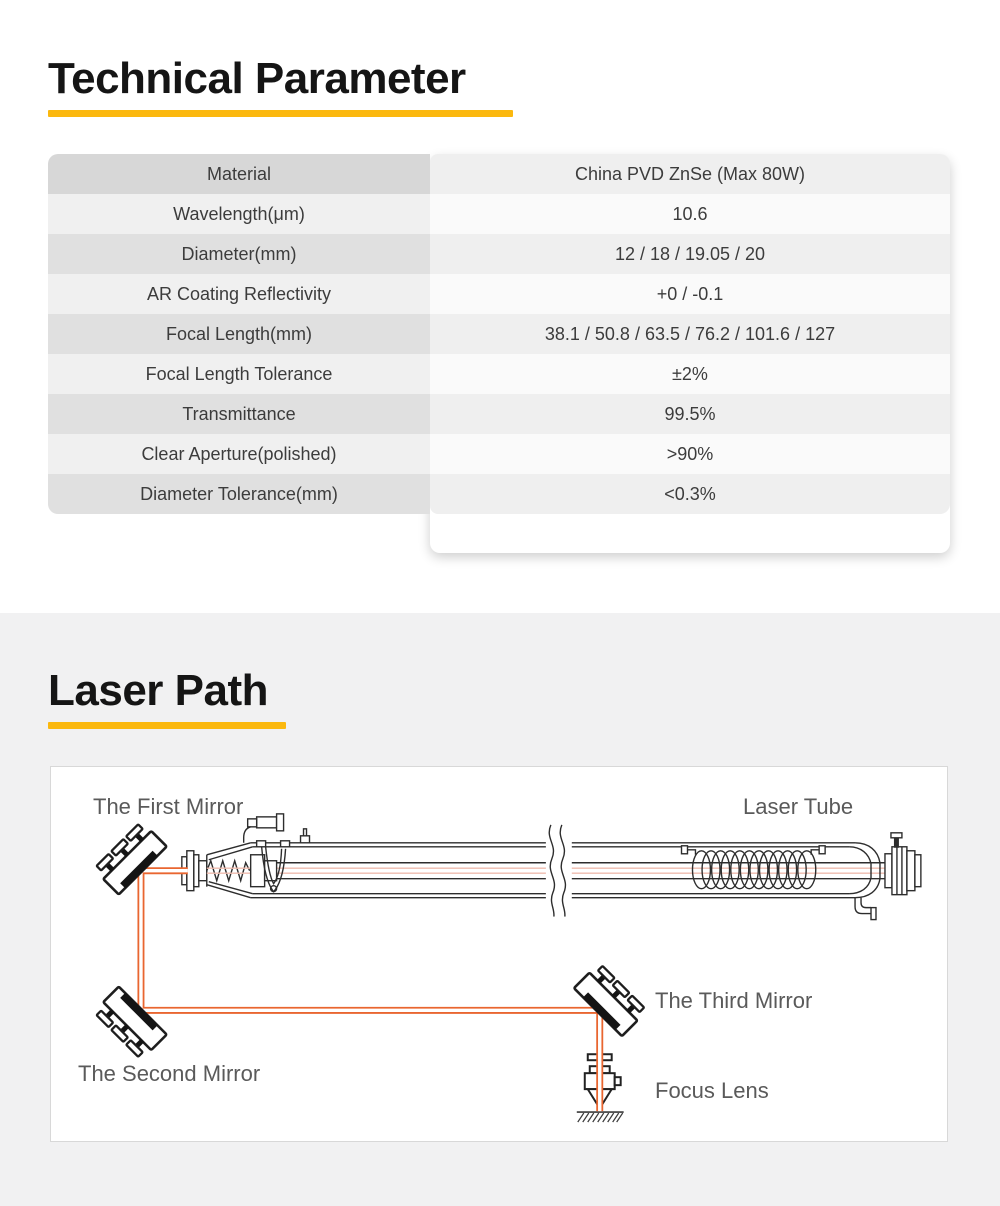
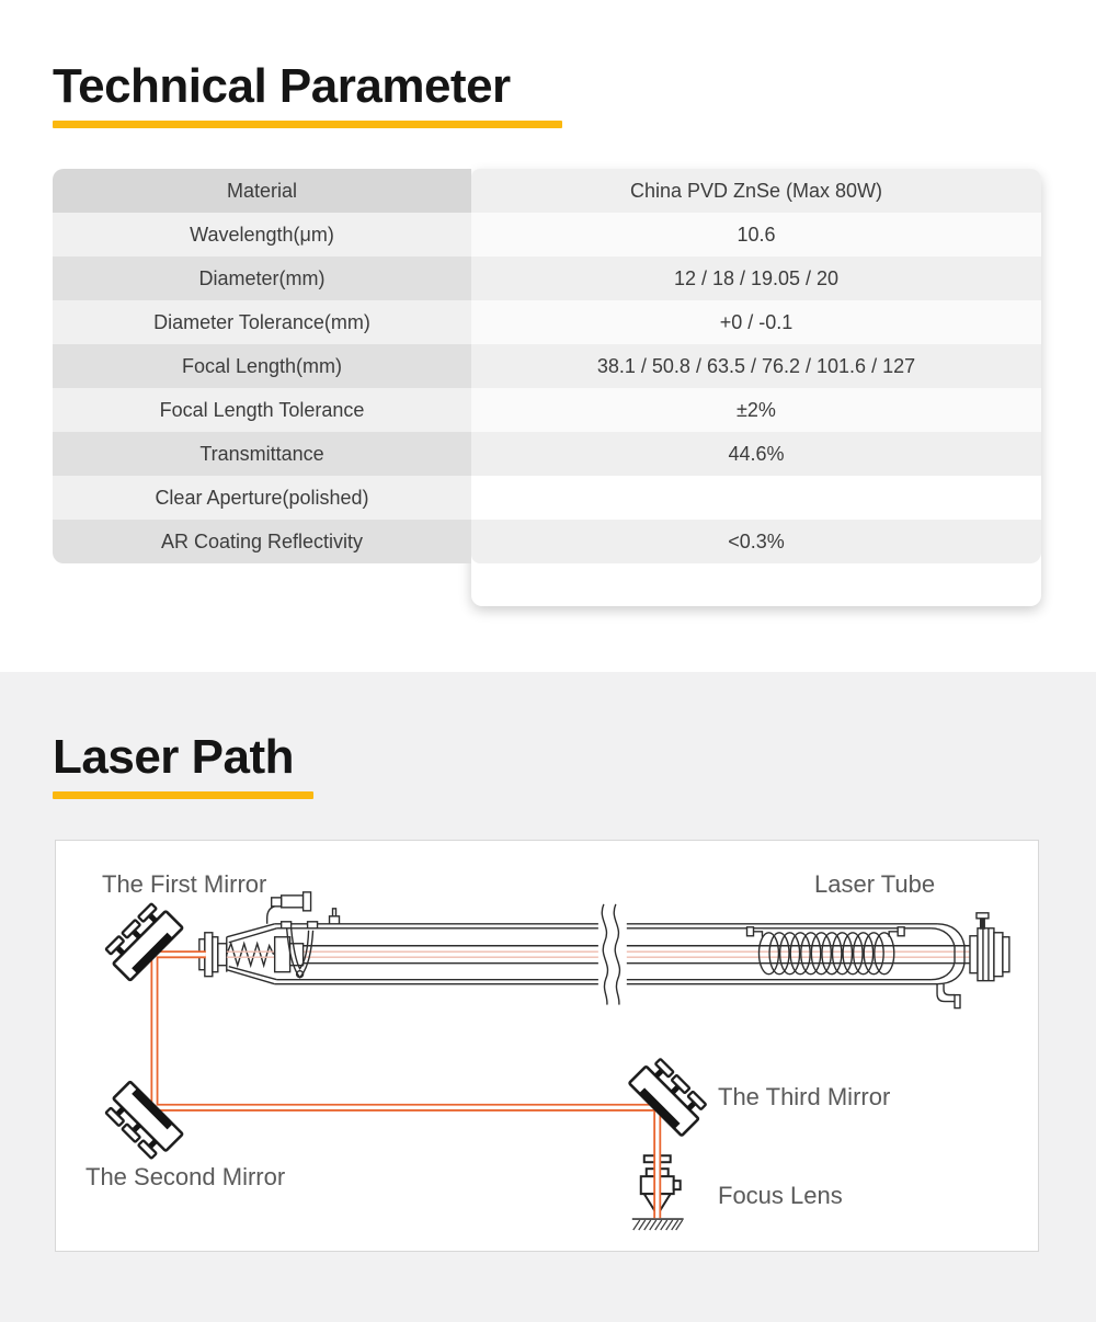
  Technical Parameter
  Material
  China PVD ZnSe (Max 80W)
  Wavelength(μm)
  10.6
  Diameter(mm)
  12 / 18 / 19.05 / 20
- AR Coating Reflectivity
+ Diameter Tolerance(mm)
  +0 / -0.1
  Focal Length(mm)
  38.1 / 50.8 / 63.5 / 76.2 / 101.6 / 127
  Focal Length Tolerance
  ±2%
  Transmittance
- 99.5%
+ 44.6%
  Clear Aperture(polished)
- >90%
- Diameter Tolerance(mm)
+ AR Coating Reflectivity
  <0.3%
  Laser Path
  The First Mirror
  Laser Tube
  The Third Mirror
  The Second Mirror
  Focus Lens
